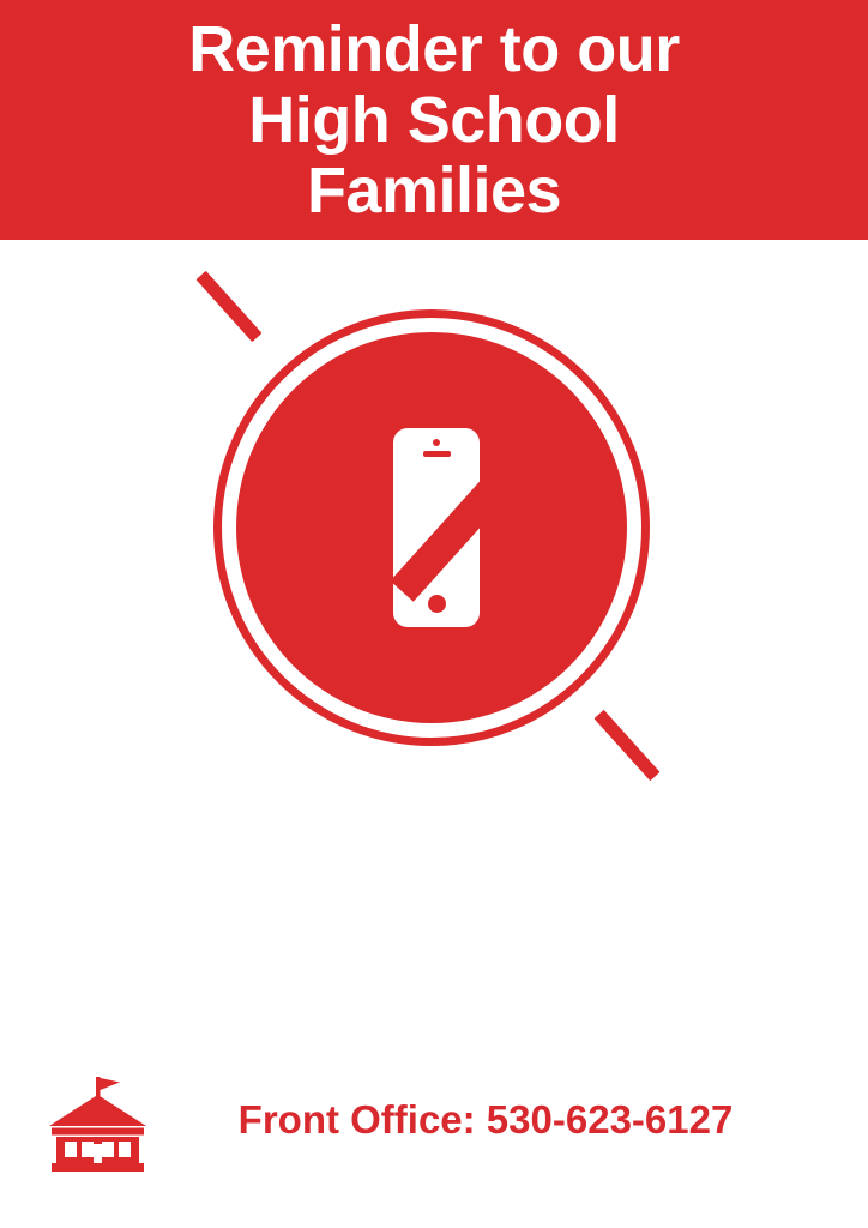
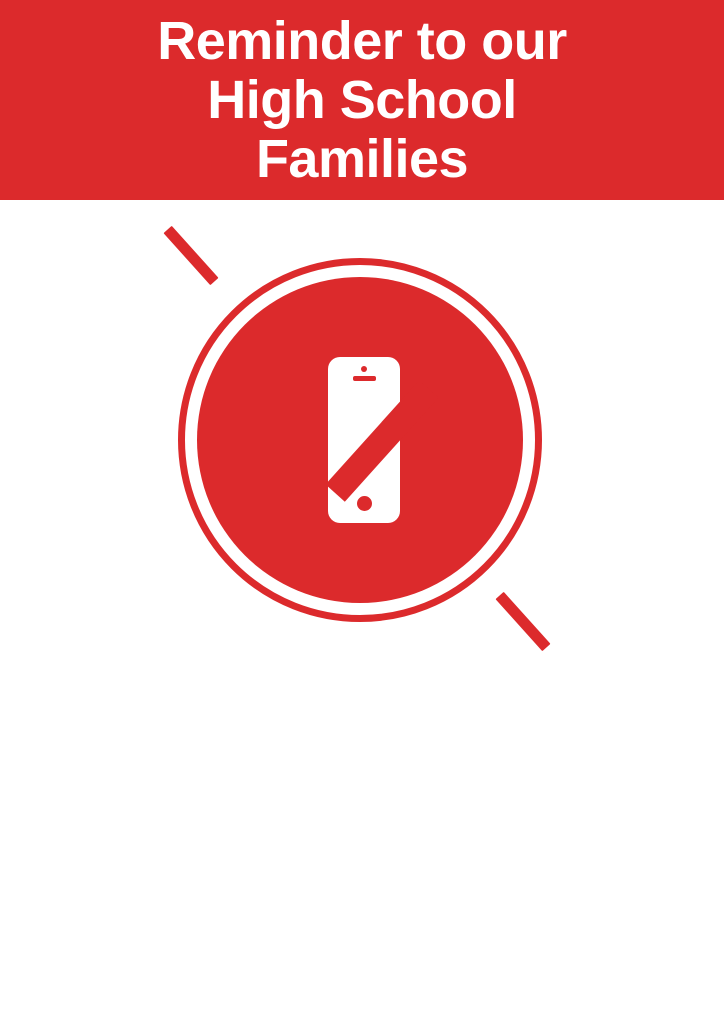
  Reminder to our
  High School
  Families
- Front Office: 530-623-6127
